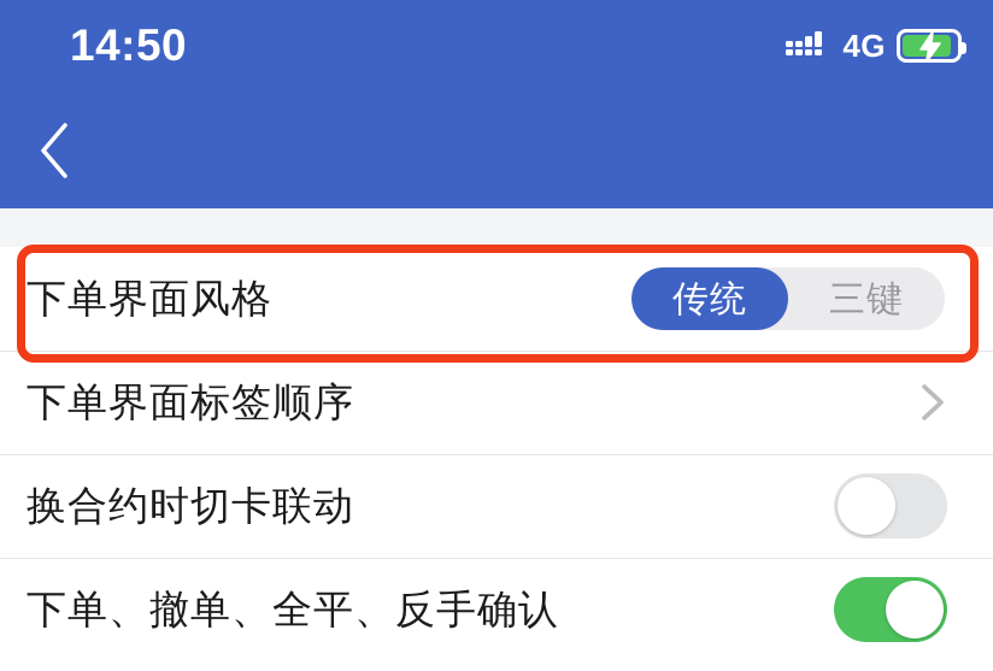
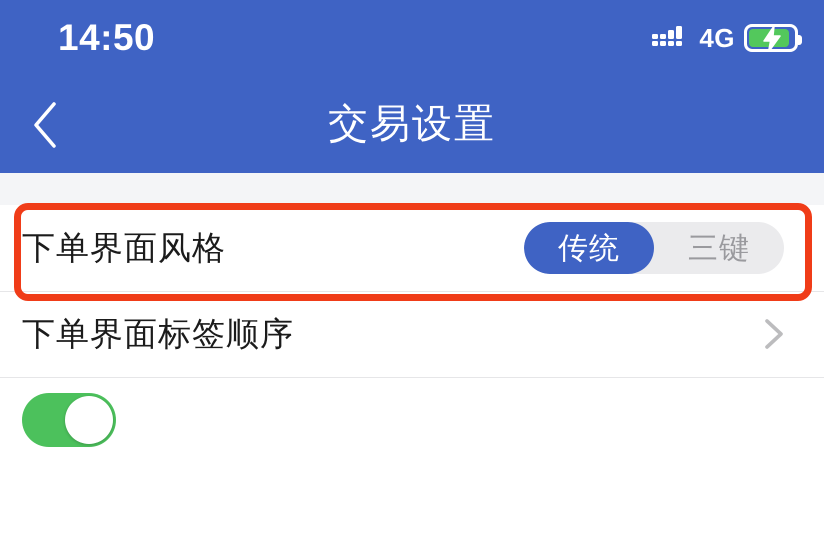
  14:50
  4G
+ 交易设置
  下单界面风格
  传统
  三键
  下单界面标签顺序
- 换合约时切卡联动
- 下单、撤单、全平、反手确认
